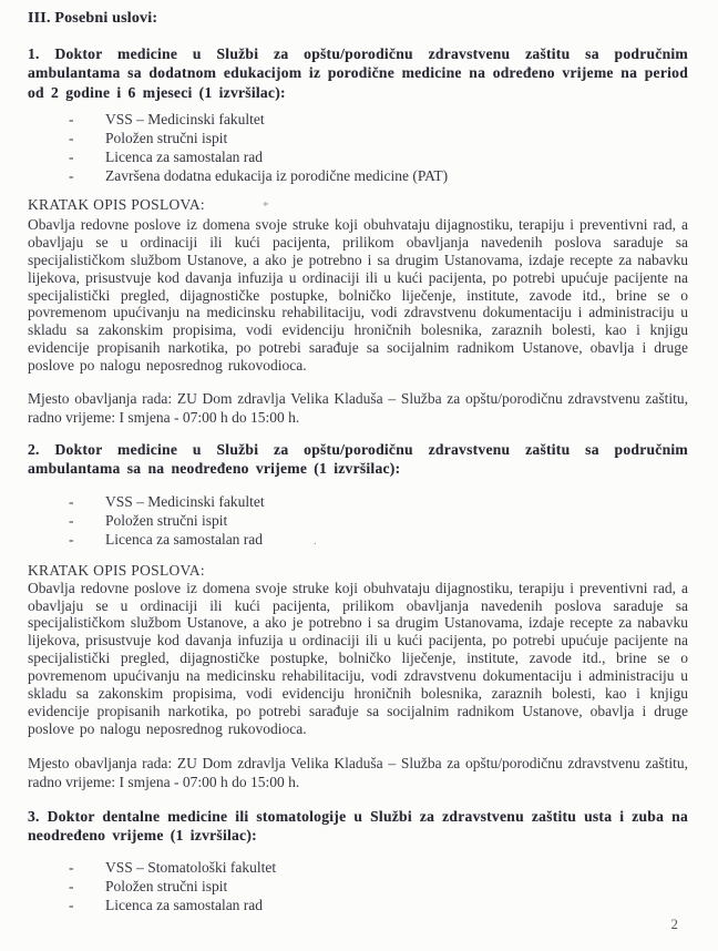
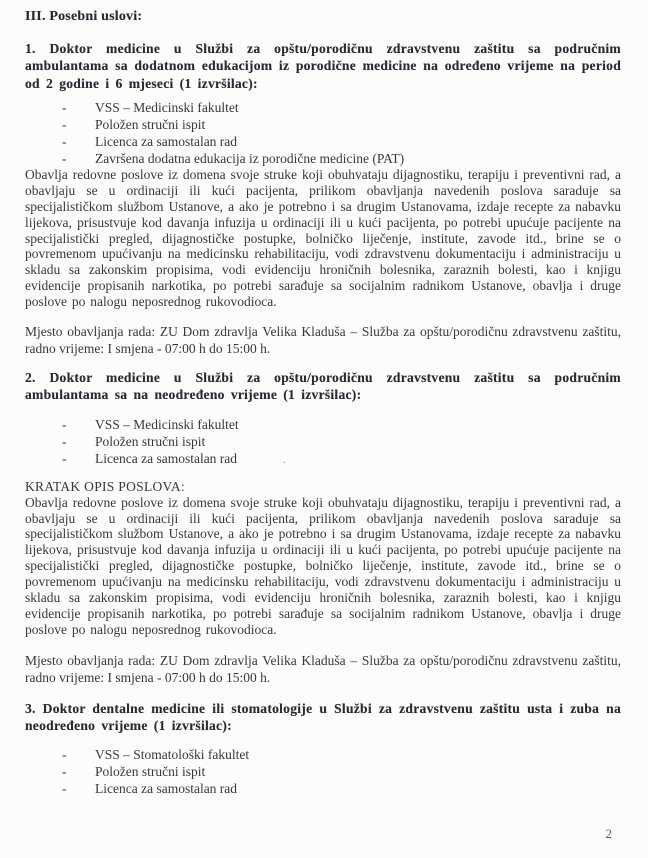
  III. Posebni uslovi:
  1. Doktor medicine u Službi za opštu/porodičnu zdravstvenu zaštitu sa područnim ambulantama sa dodatnom edukacijom iz porodične medicine na određeno vrijeme na period od 2 godine i 6 mjeseci (1 izvršilac):
  -
  VSS – Medicinski fakultet
  -
  Položen stručni ispit
  -
  Licenca za samostalan rad
  -
  Završena dodatna edukacija iz porodične medicine (PAT)
- KRATAK OPIS POSLOVA: *
  Obavlja redovne poslove iz domena svoje struke koji obuhvataju dijagnostiku, terapiju i preventivni rad, a obavljaju se u ordinaciji ili kući pacijenta, prilikom obavljanja navedenih poslova saraduje sa specijalističkom službom Ustanove, a ako je potrebno i sa drugim Ustanovama, izdaje recepte za nabavku lijekova, prisustvuje kod davanja infuzija u ordinaciji ili u kući pacijenta, po potrebi upućuje pacijente na specijalistički pregled, dijagnostičke postupke, bolničko liječenje, institute, zavode itd., brine se o povremenom upućivanju na medicinsku rehabilitaciju, vodi zdravstvenu dokumentaciju i administraciju u skladu sa zakonskim propisima, vodi evidenciju hroničnih bolesnika, zaraznih bolesti, kao i knjigu evidencije propisanih narkotika, po potrebi sarađuje sa socijalnim radnikom Ustanove, obavlja i druge poslove po nalogu neposrednog rukovodioca.
  Mjesto obavljanja rada: ZU Dom zdravlja Velika Kladuša – Služba za opštu/porodičnu zdravstvenu zaštitu, radno vrijeme: I smjena - 07:00 h do 15:00 h.
  2. Doktor medicine u Službi za opštu/porodičnu zdravstvenu zaštitu sa područnim ambulantama sa na neodređeno vrijeme (1 izvršilac):
  -
  VSS – Medicinski fakultet
  -
  Položen stručni ispit
  -
  Licenca za samostalan rad .
  KRATAK OPIS POSLOVA:
  Obavlja redovne poslove iz domena svoje struke koji obuhvataju dijagnostiku, terapiju i preventivni rad, a obavljaju se u ordinaciji ili kući pacijenta, prilikom obavljanja navedenih poslova saraduje sa specijalističkom službom Ustanove, a ako je potrebno i sa drugim Ustanovama, izdaje recepte za nabavku lijekova, prisustvuje kod davanja infuzija u ordinaciji ili u kući pacijenta, po potrebi upućuje pacijente na specijalistički pregled, dijagnostičke postupke, bolničko liječenje, institute, zavode itd., brine se o povremenom upućivanju na medicinsku rehabilitaciju, vodi zdravstvenu dokumentaciju i administraciju u skladu sa zakonskim propisima, vodi evidenciju hroničnih bolesnika, zaraznih bolesti, kao i knjigu evidencije propisanih narkotika, po potrebi sarađuje sa socijalnim radnikom Ustanove, obavlja i druge poslove po nalogu neposrednog rukovodioca.
  Mjesto obavljanja rada: ZU Dom zdravlja Velika Kladuša – Služba za opštu/porodičnu zdravstvenu zaštitu, radno vrijeme: I smjena - 07:00 h do 15:00 h.
  3. Doktor dentalne medicine ili stomatologije u Službi za zdravstvenu zaštitu usta i zuba na neodređeno vrijeme (1 izvršilac):
  -
  VSS – Stomatološki fakultet
  -
  Položen stručni ispit
  -
  Licenca za samostalan rad
  2
